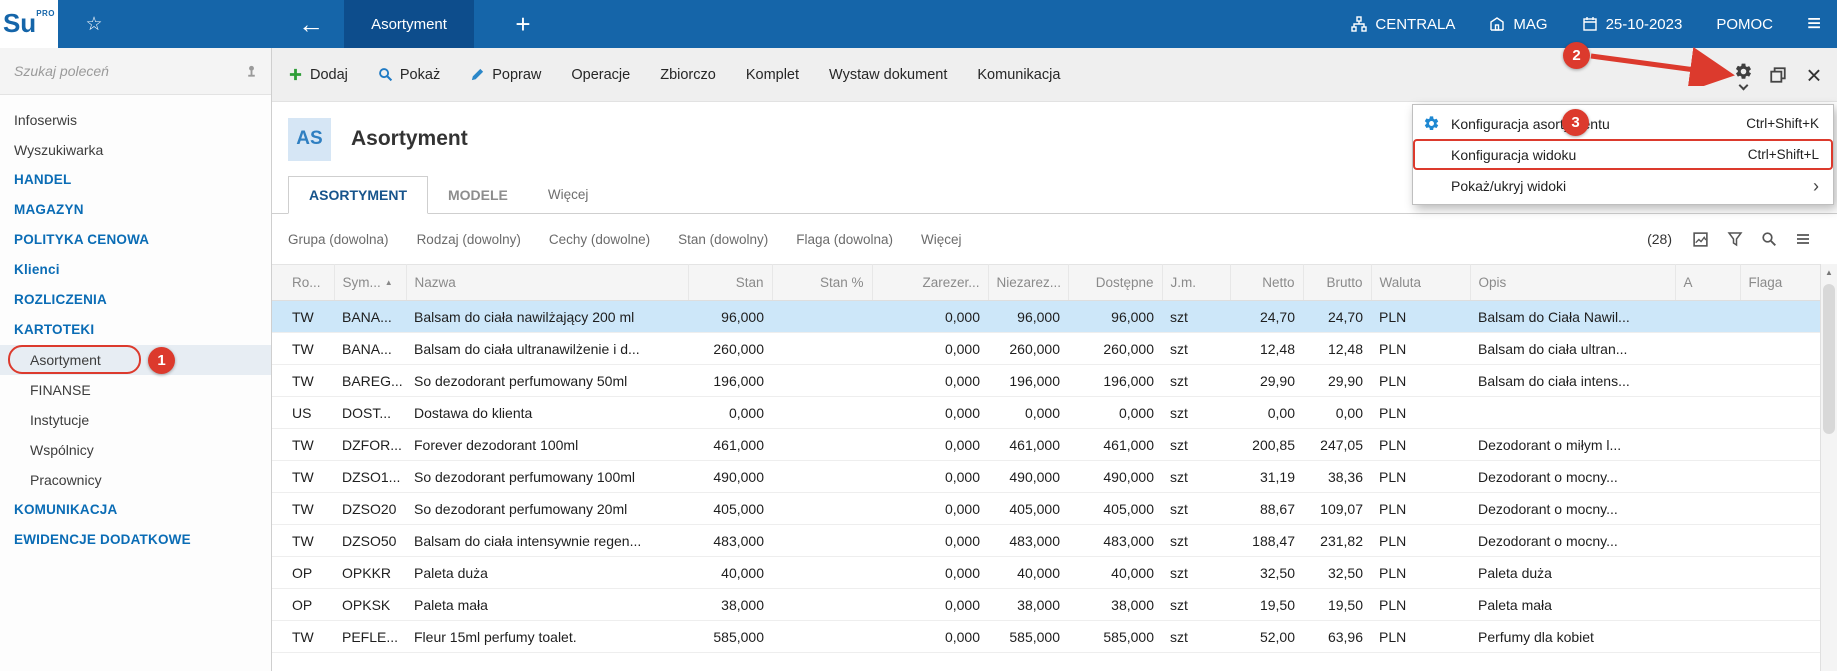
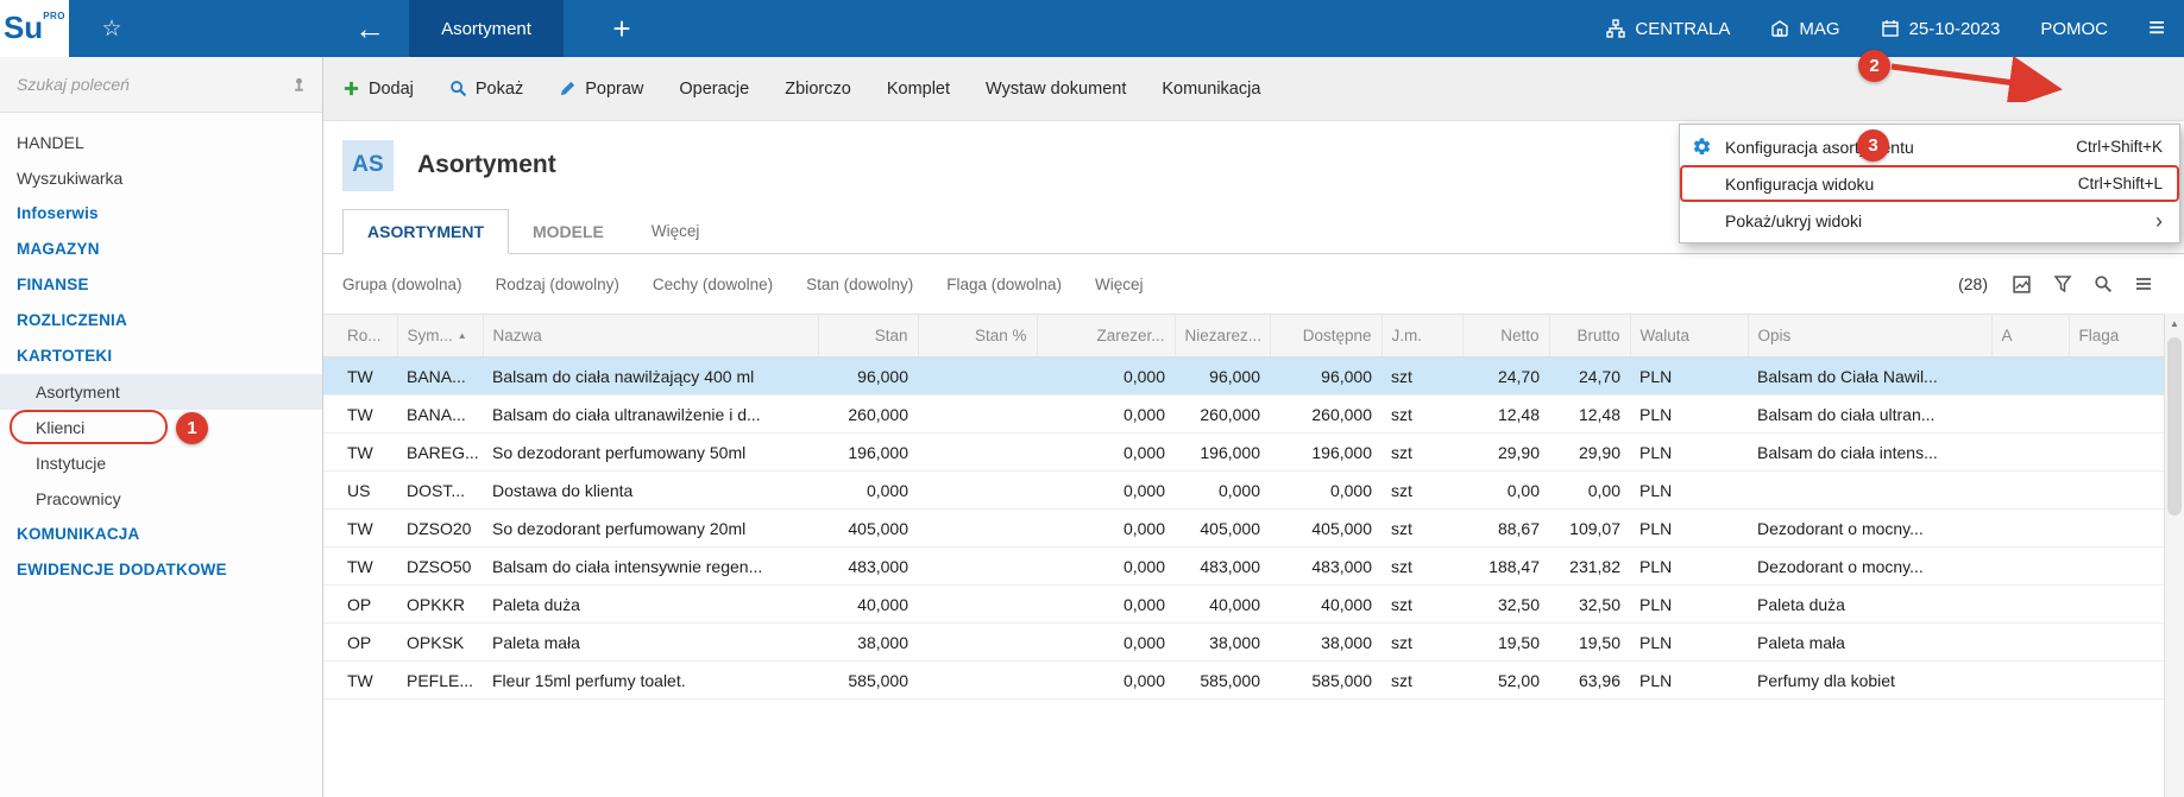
  Su
  PRO
  ☆
  ←
  Asortyment
  +
  CENTRALA
  MAG
  25-10-2023
  POMOC
  ≡
  Szukaj poleceń
- Infoserwis
+ HANDEL
  Wyszukiwarka
- HANDEL
+ Infoserwis
  MAGAZYN
- POLITYKA CENOWA
- Klienci
+ FINANSE
  ROZLICZENIA
  KARTOTEKI
  Asortyment
- FINANSE
+ Klienci
  Instytucje
- Wspólnicy
  Pracownicy
  KOMUNIKACJA
  EWIDENCJE DODATKOWE
  Dodaj
  Pokaż
  Popraw
  Operacje
  Zbiorczo
  Komplet
  Wystaw dokument
  Komunikacja
- ×
  AS
  Asortyment
  ASORTYMENT
  MODELE
  Więcej
  Grupa (dowolna)
  Rodzaj (dowolny)
  Cechy (dowolne)
  Stan (dowolny)
  Flaga (dowolna)
  Więcej
  (28)
  Ro...	Sym... ▲	Nazwa	Stan	Stan %	Zarezer...	Niezarez...	Dostępne	J.m.	Netto	Brutto	Waluta	Opis	A	Flaga
- TW	BANA...	Balsam do ciała nawilżający 200 ml	96,000		0,000	96,000	96,000	szt	24,70	24,70	PLN	Balsam do Ciała Nawil...
+ TW	BANA...	Balsam do ciała nawilżający 400 ml	96,000		0,000	96,000	96,000	szt	24,70	24,70	PLN	Balsam do Ciała Nawil...
  TW	BANA...	Balsam do ciała ultranawilżenie i d...	260,000		0,000	260,000	260,000	szt	12,48	12,48	PLN	Balsam do ciała ultran...
  TW	BAREG...	So dezodorant perfumowany 50ml	196,000		0,000	196,000	196,000	szt	29,90	29,90	PLN	Balsam do ciała intens...
  US	DOST...	Dostawa do klienta	0,000		0,000	0,000	0,000	szt	0,00	0,00	PLN
- TW	DZFOR...	Forever dezodorant 100ml	461,000		0,000	461,000	461,000	szt	200,85	247,05	PLN	Dezodorant o miłym l...
- TW	DZSO1...	So dezodorant perfumowany 100ml	490,000		0,000	490,000	490,000	szt	31,19	38,36	PLN	Dezodorant o mocny...
  TW	DZSO20	So dezodorant perfumowany 20ml	405,000		0,000	405,000	405,000	szt	88,67	109,07	PLN	Dezodorant o mocny...
  TW	DZSO50	Balsam do ciała intensywnie regen...	483,000		0,000	483,000	483,000	szt	188,47	231,82	PLN	Dezodorant o mocny...
  OP	OPKKR	Paleta duża	40,000		0,000	40,000	40,000	szt	32,50	32,50	PLN	Paleta duża
  OP	OPKSK	Paleta mała	38,000		0,000	38,000	38,000	szt	19,50	19,50	PLN	Paleta mała
  TW	PEFLE...	Fleur 15ml perfumy toalet.	585,000		0,000	585,000	585,000	szt	52,00	63,96	PLN	Perfumy dla kobiet
  ▲
  Konfiguracja asorntu
  Ctrl+Shift+K
  Konfiguracja widoku
  Ctrl+Shift+L
  Pokaż/ukryj widoki
  ›
  1
  2
  3
